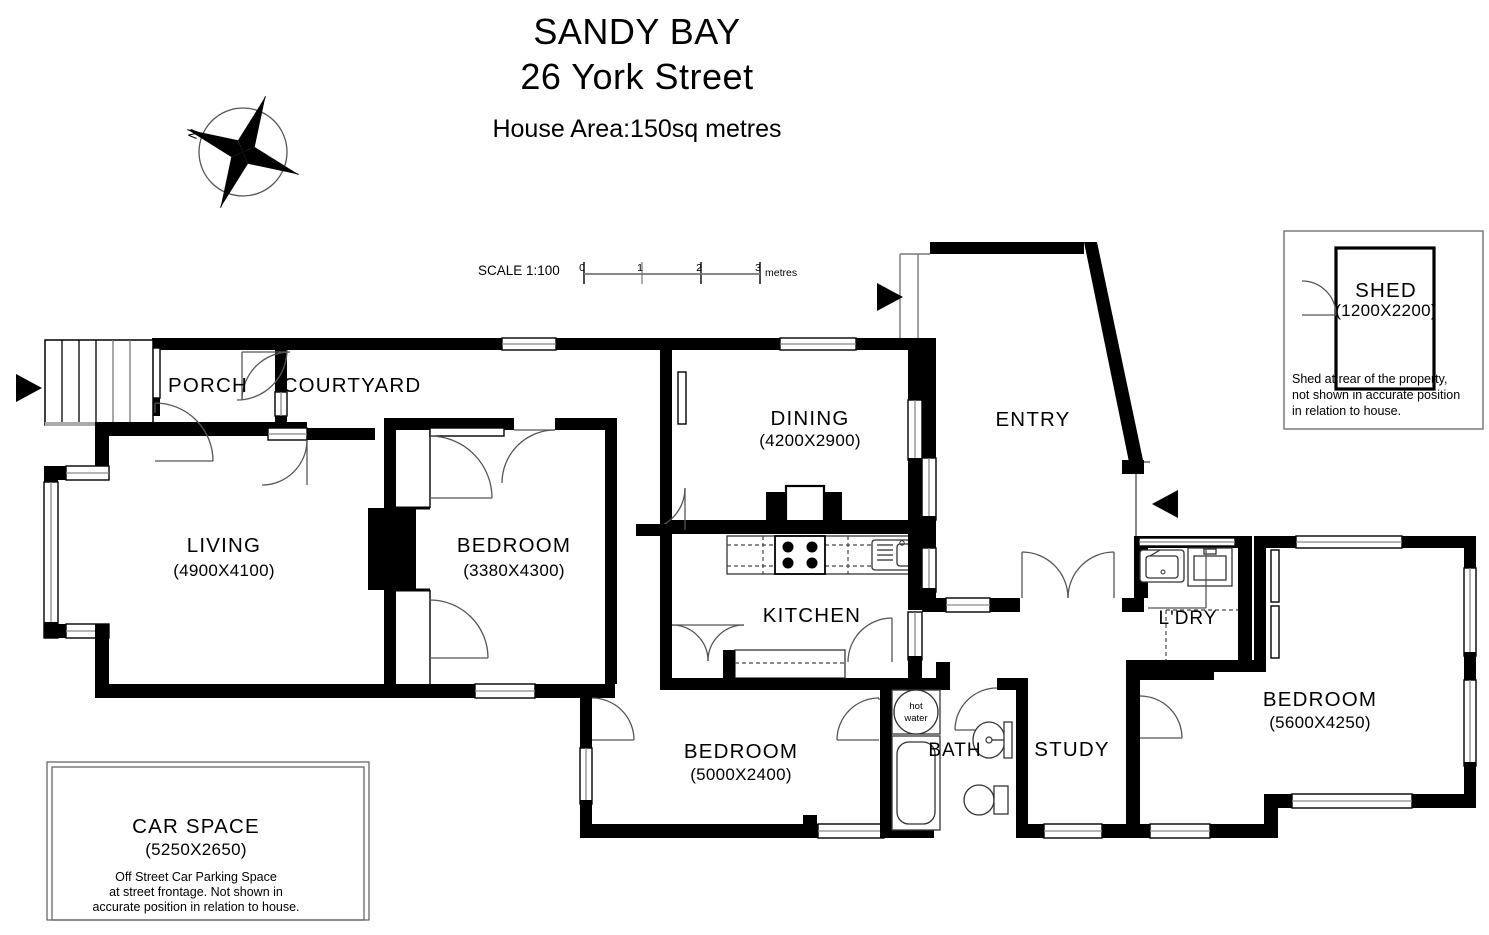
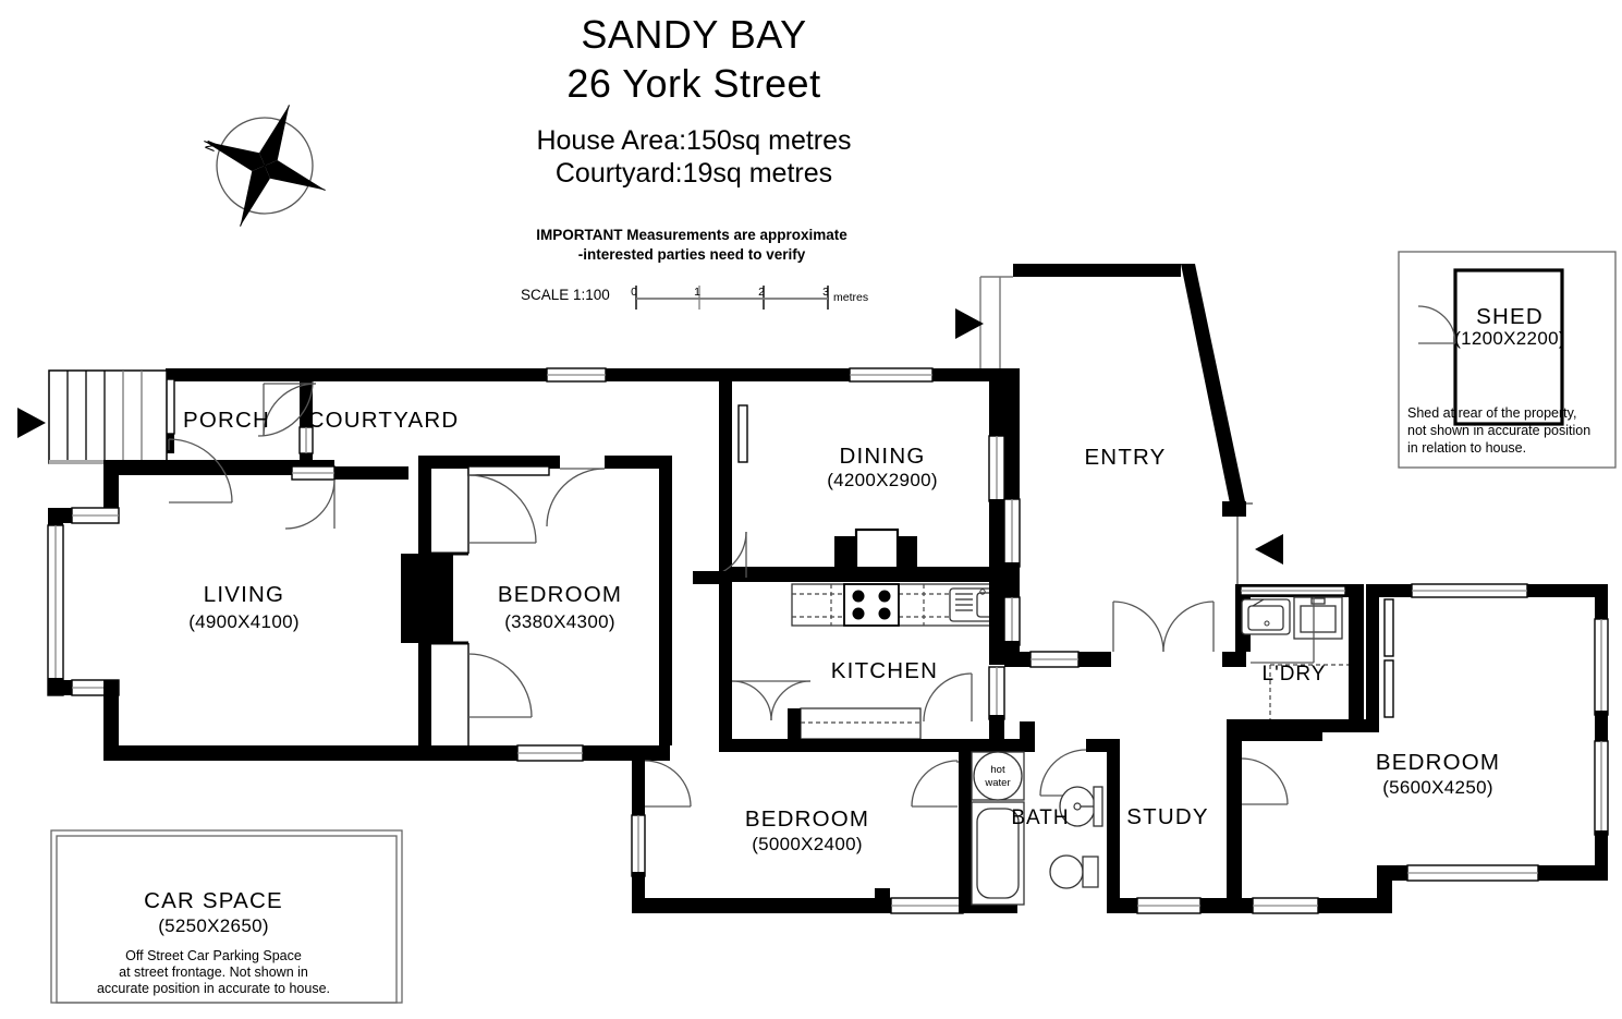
  SANDY BAY
  26 York Street
  House Area:150sq metres
+ Courtyard:19sq metres
+ IMPORTANT Measurements are approximate
+ -interested parties need to verify
  SCALE 1:100
  0
  1
  2
  3
  metres
  SHED
  (1200X2200)
  Shed at rear of the property,
  not shown in accurate position
  in relation to house.
  CAR SPACE
  (5250X2650)
  Off Street Car Parking Space
  at street frontage. Not shown in
- accurate position in relation to house.
+ accurate position in accurate to house.
  hot
  water
  PORCH
  COURTYARD
  LIVING
  (4900X4100)
  BEDROOM
  (3380X4300)
  DINING
  (4200X2900)
  KITCHEN
  ENTRY
  BEDROOM
  (5000X2400)
  BATH
  STUDY
  L'DRY
  BEDROOM
  (5600X4250)
